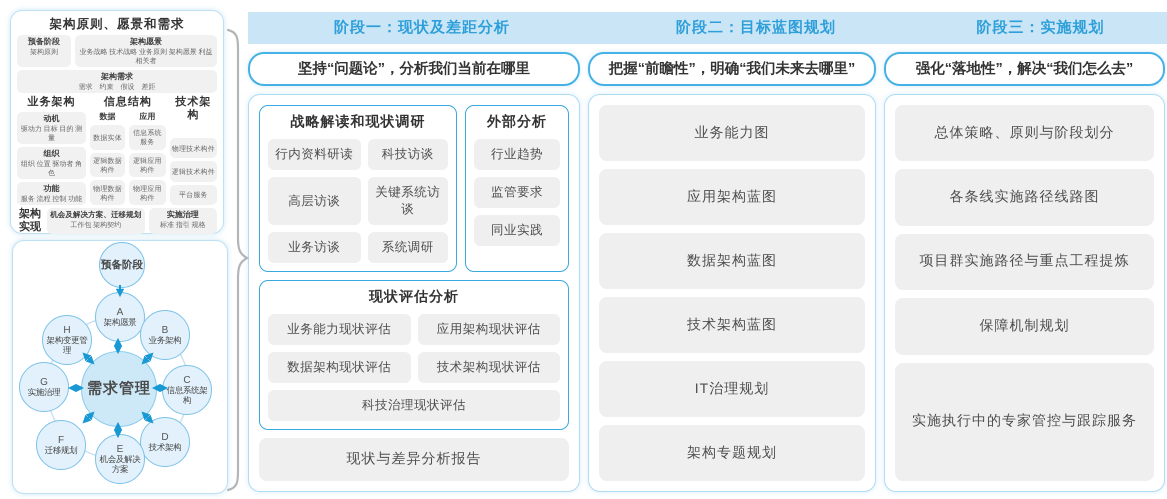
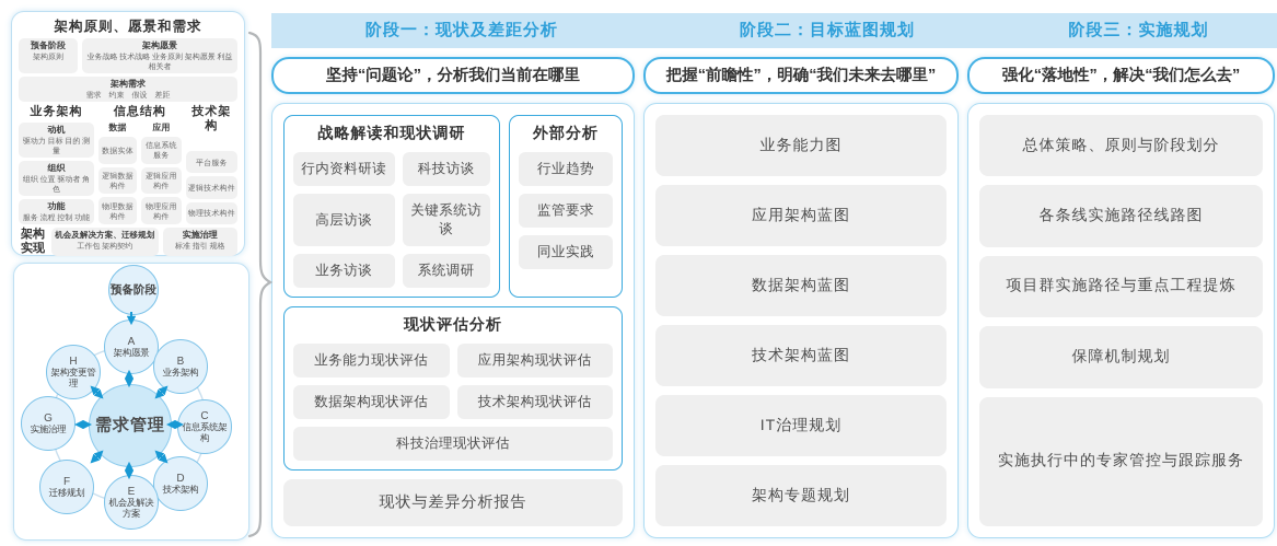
  架构原则、愿景和需求
  预备阶段
  架构原则
  架构愿景
  业务战略 技术战略 业务原则 架构愿景 利益相关者
  架构需求
  需求 约束 假设 差距
  业务架构
  动机
  驱动力 目标 目的 测量
  组织
  组织 位置 驱动者 角色
  功能
  服务 流程 控制 功能
  信息结构
  数据
  数据实体
  逻辑数据构件
  物理数据构件
  应用
  信息系统服务
  逻辑应用构件
  物理应用构件
  技术架构
- 物理技术构件
+ 平台服务
  逻辑技术构件
- 平台服务
+ 物理技术构件
  架构实现
  机会及解决方案、迁移规划
  工作包 架构契约
  实施治理
  标准 指引 规格
  预备阶段
  需求管理
  A
  架构愿景
  B
  业务架构
  C
  信息系统架构
  D
  技术架构
  E
  机会及解决方案
  F
  迁移规划
  G
  实施治理
  H
  架构变更管理
  阶段一：现状及差距分析
  坚持“问题论”，分析我们当前在哪里
  战略解读和现状调研
  行内资料研读
  科技访谈
  高层访谈
  关键系统访谈
  业务访谈
  系统调研
  外部分析
  行业趋势
  监管要求
  同业实践
  现状评估分析
  业务能力现状评估
  应用架构现状评估
  数据架构现状评估
  技术架构现状评估
  科技治理现状评估
  现状与差异分析报告
  阶段二：目标蓝图规划
  把握“前瞻性”，明确“我们未来去哪里”
  业务能力图
  应用架构蓝图
  数据架构蓝图
  技术架构蓝图
  IT治理规划
  架构专题规划
  阶段三：实施规划
  强化“落地性”，解决“我们怎么去”
  总体策略、原则与阶段划分
  各条线实施路径线路图
  项目群实施路径与重点工程提炼
  保障机制规划
  实施执行中的专家管控与跟踪服务
